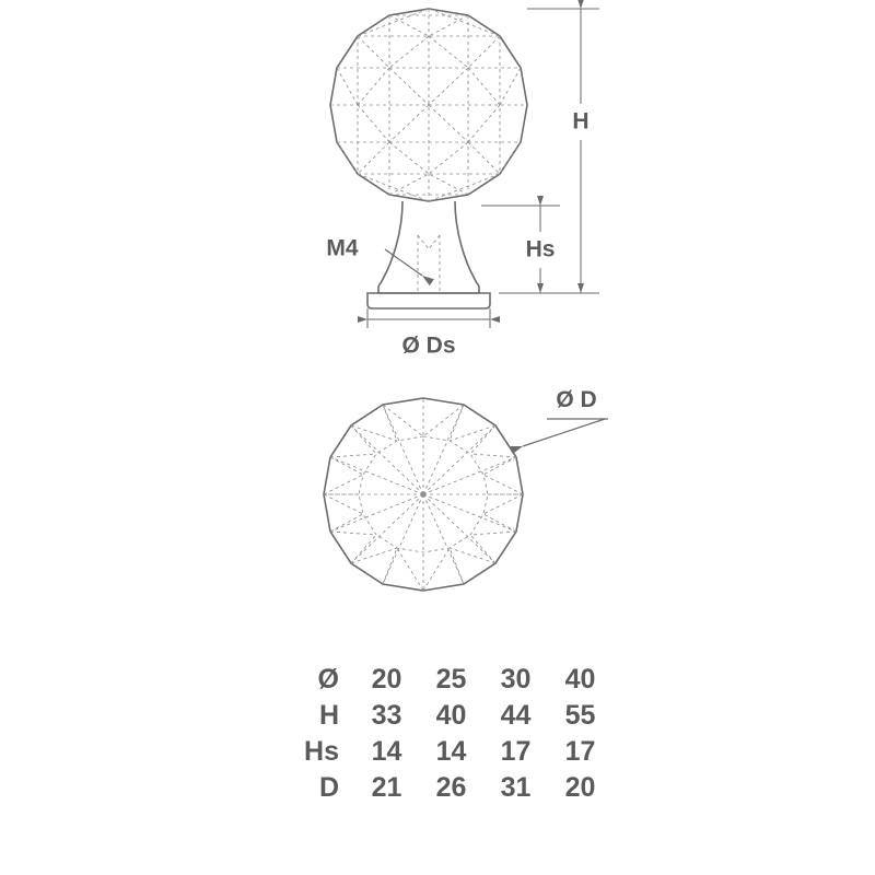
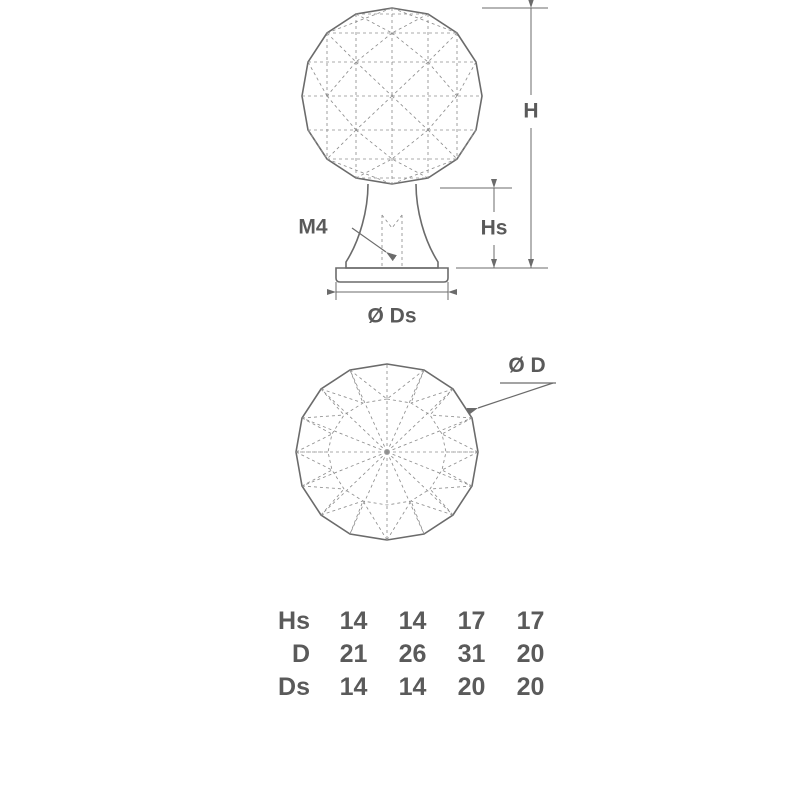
  M4
  H
  Hs
  Ø Ds
  Ø D
- Ø	20	25	30	40
- H	33	40	44	55
  Hs	14	14	17	17
  D	21	26	31	20
+ Ds	14	14	20	20
